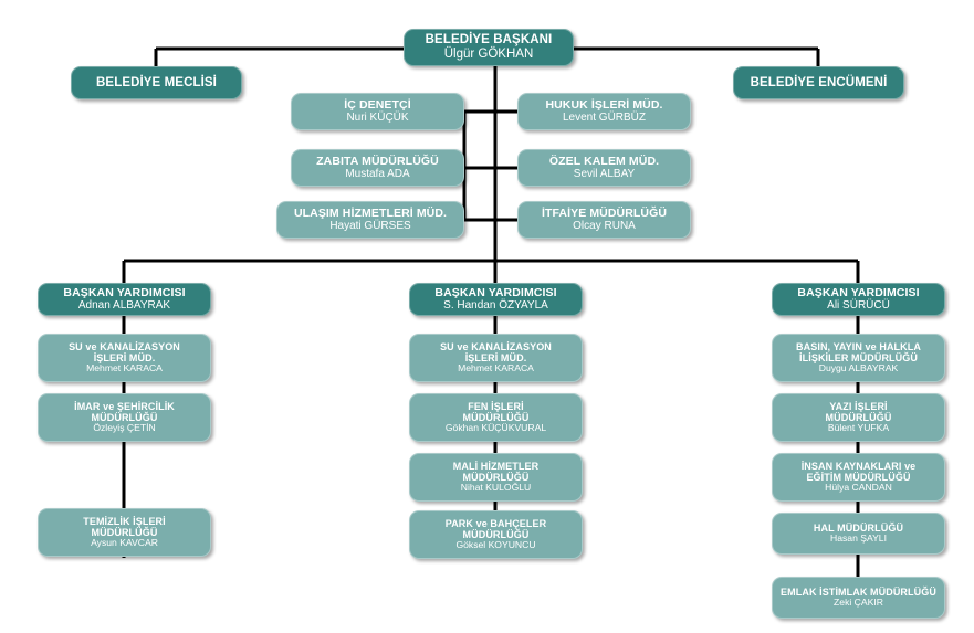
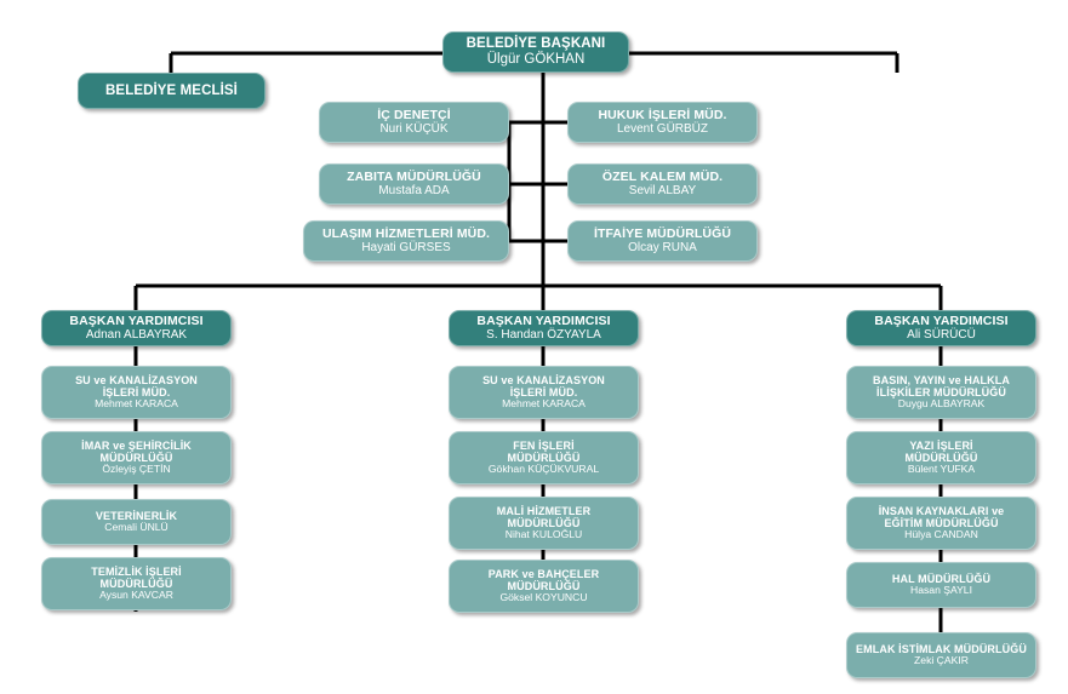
  BELEDİYE BAŞKANI
  Ülgür GÖKHAN
  BELEDİYE MECLİSİ
- BELEDİYE ENCÜMENİ
  İÇ DENETÇİ
  Nuri KÜÇÜK
  ZABITA MÜDÜRLÜĞÜ
  Mustafa ADA
  ULAŞIM HİZMETLERİ MÜD.
  Hayati GÜRSES
  HUKUK İŞLERİ MÜD.
  Levent GÜRBÜZ
  ÖZEL KALEM MÜD.
  Sevil ALBAY
  İTFAİYE MÜDÜRLÜĞÜ
  Olcay RUNA
  BAŞKAN YARDIMCISI
  Adnan ALBAYRAK
  SU ve KANALİZASYON
  İŞLERİ MÜD.
  Mehmet KARACA
  İMAR ve ŞEHİRCİLİK
  MÜDÜRLÜĞÜ
  Özleyiş ÇETİN
+ VETERİNERLİK
+ Cemali ÜNLÜ
  TEMİZLİK İŞLERİ
  MÜDÜRLÜĞÜ
  Aysun KAVCAR
  BAŞKAN YARDIMCISI
  S. Handan ÖZYAYLA
  SU ve KANALİZASYON
  İŞLERİ MÜD.
  Mehmet KARACA
  FEN İŞLERİ
  MÜDÜRLÜĞÜ
  Gökhan KÜÇÜKVURAL
  MALİ HİZMETLER
  MÜDÜRLÜĞÜ
  Nihat KULOĞLU
  PARK ve BAHÇELER
  MÜDÜRLÜĞÜ
  Göksel KOYUNCU
  BAŞKAN YARDIMCISI
  Ali SÜRÜCÜ
  BASIN, YAYIN ve HALKLA
  İLİŞKİLER MÜDÜRLÜĞÜ
  Duygu ALBAYRAK
  YAZI İŞLERİ
  MÜDÜRLÜĞÜ
  Bülent YUFKA
  İNSAN KAYNAKLARI ve
  EĞİTİM MÜDÜRLÜĞÜ
  Hülya CANDAN
  HAL MÜDÜRLÜĞÜ
  Hasan ŞAYLI
  EMLAK İSTİMLAK MÜDÜRLÜĞÜ
  Zeki ÇAKIR
